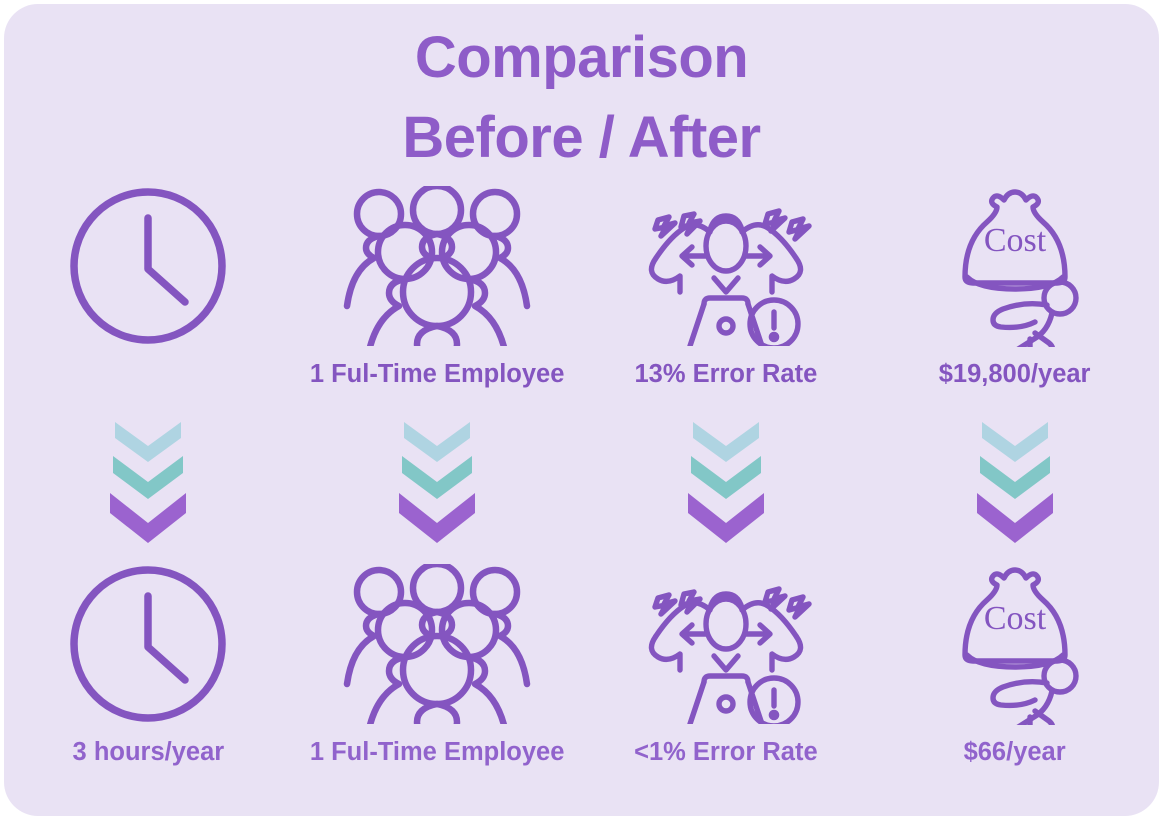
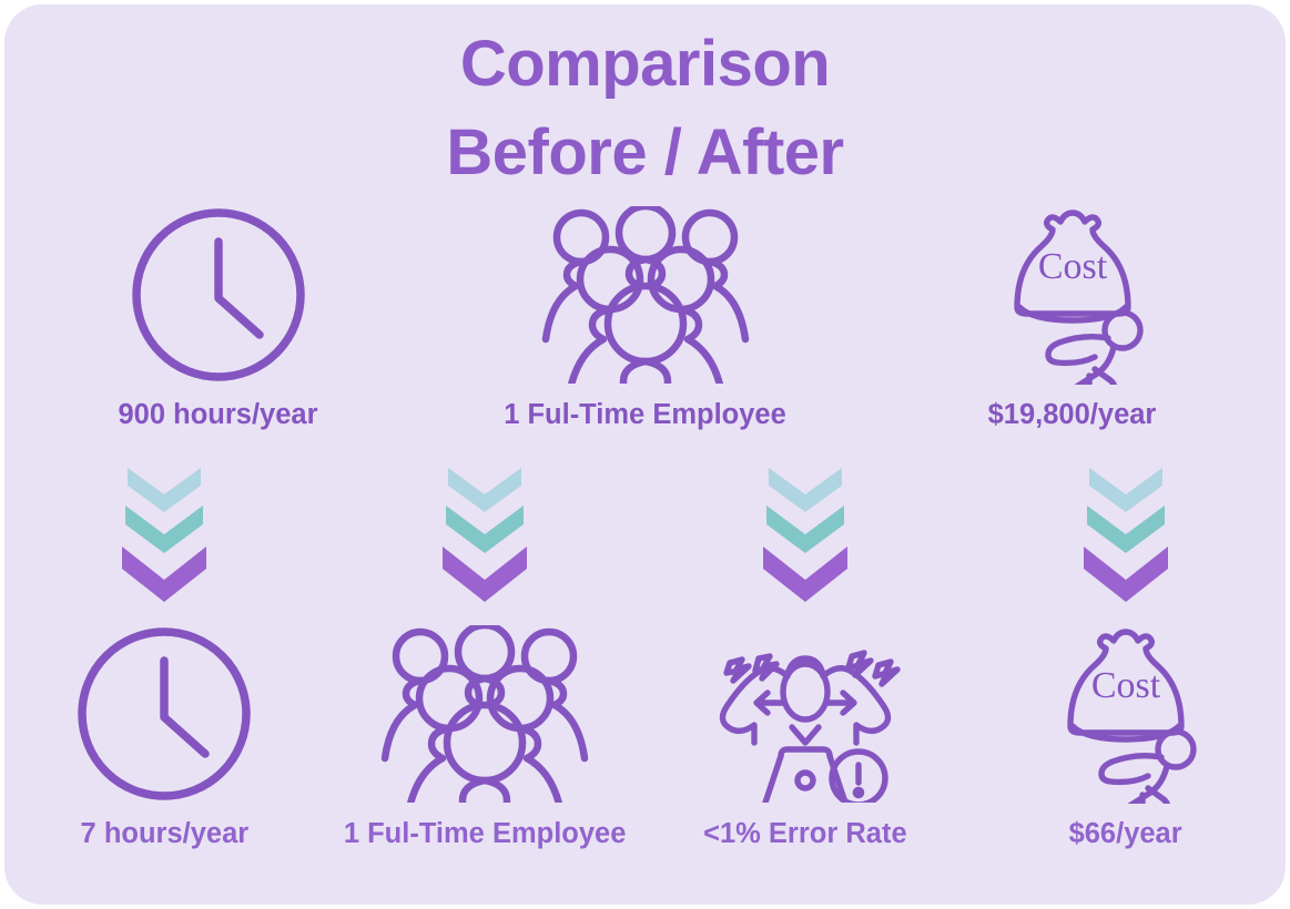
  Comparison
  Before / After
+ 900 hours/year
  1 Ful-Time Employee
- 13% Error Rate
  Cost
  $19,800/year
- 3 hours/year
+ 7 hours/year
  1 Ful-Time Employee
  <1% Error Rate
  Cost
  $66/year
